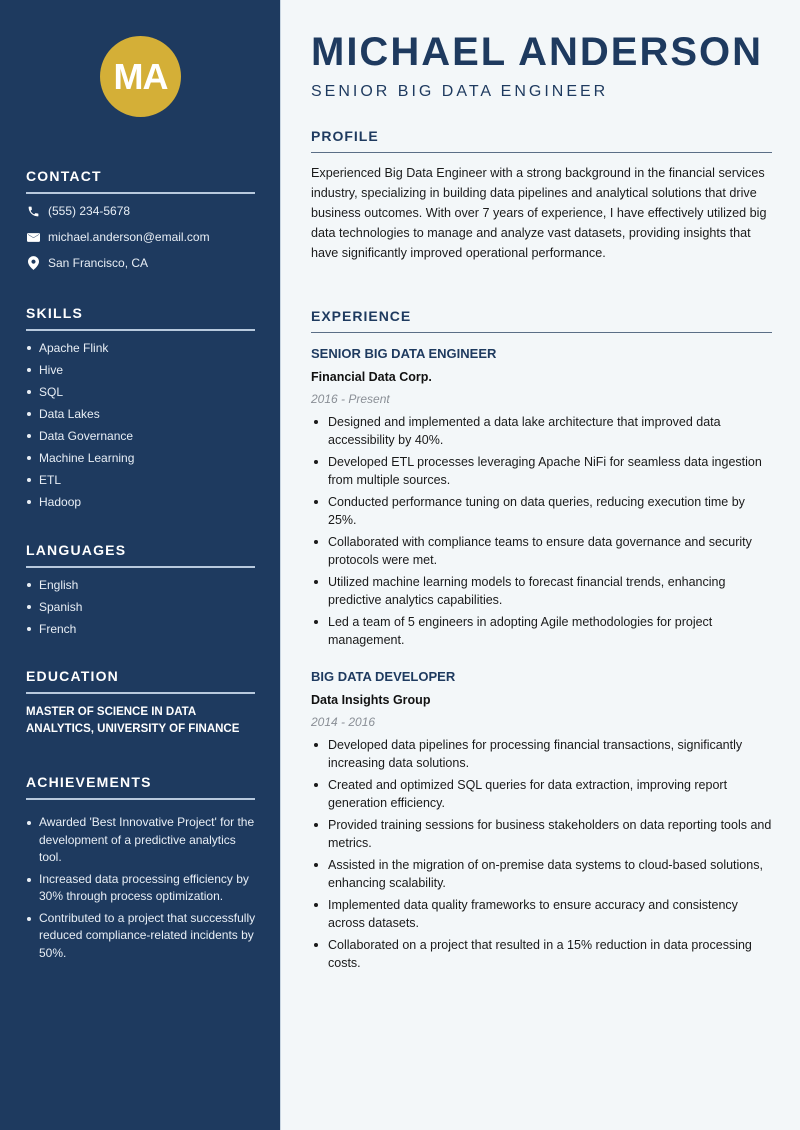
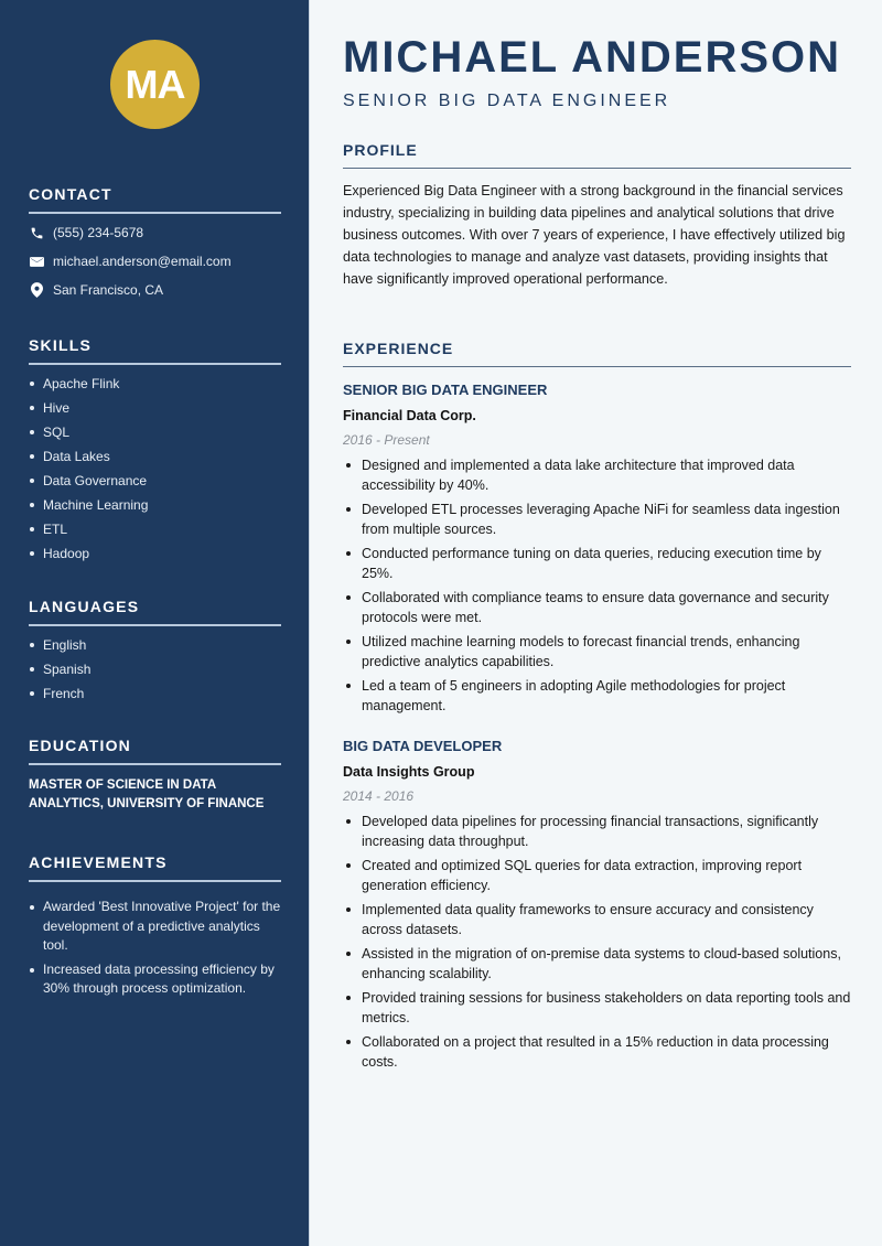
  MA
  CONTACT
  (555) 234-5678
  michael.anderson@email.com
  San Francisco, CA
  SKILLS
  Apache Flink
  Hive
  SQL
  Data Lakes
  Data Governance
  Machine Learning
  ETL
  Hadoop
  LANGUAGES
  English
  Spanish
  French
  EDUCATION
  MASTER OF SCIENCE IN DATA ANALYTICS, UNIVERSITY OF FINANCE
  ACHIEVEMENTS
  Awarded 'Best Innovative Project' for the development of a predictive analytics tool.
  Increased data processing efficiency by 30% through process optimization.
- Contributed to a project that successfully reduced compliance-related incidents by 50%.
  MICHAEL ANDERSON
  SENIOR BIG DATA ENGINEER
  PROFILE
  Experienced Big Data Engineer with a strong background in the financial services industry, specializing in building data pipelines and analytical solutions that drive business outcomes. With over 7 years of experience, I have effectively utilized big data technologies to manage and analyze vast datasets, providing insights that have significantly improved operational performance.
  EXPERIENCE
  SENIOR BIG DATA ENGINEER
  Financial Data Corp.
  2016 - Present
  Designed and implemented a data lake architecture that improved data accessibility by 40%.
  Developed ETL processes leveraging Apache NiFi for seamless data ingestion from multiple sources.
  Conducted performance tuning on data queries, reducing execution time by 25%.
  Collaborated with compliance teams to ensure data governance and security protocols were met.
  Utilized machine learning models to forecast financial trends, enhancing predictive analytics capabilities.
  Led a team of 5 engineers in adopting Agile methodologies for project management.
  BIG DATA DEVELOPER
  Data Insights Group
  2014 - 2016
- Developed data pipelines for processing financial transactions, significantly increasing data solutions.
+ Developed data pipelines for processing financial transactions, significantly increasing data throughput.
  Created and optimized SQL queries for data extraction, improving report generation efficiency.
- Provided training sessions for business stakeholders on data reporting tools and metrics.
+ Implemented data quality frameworks to ensure accuracy and consistency across datasets.
  Assisted in the migration of on-premise data systems to cloud-based solutions, enhancing scalability.
- Implemented data quality frameworks to ensure accuracy and consistency across datasets.
+ Provided training sessions for business stakeholders on data reporting tools and metrics.
  Collaborated on a project that resulted in a 15% reduction in data processing costs.
